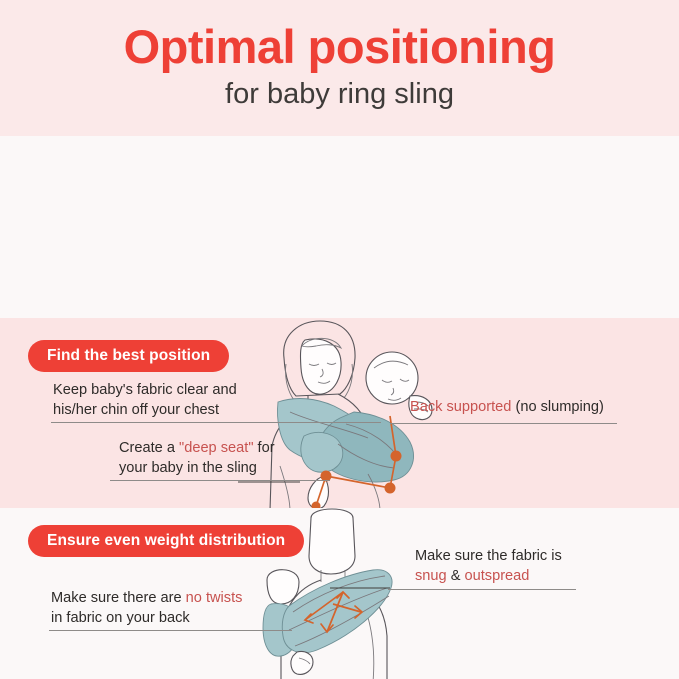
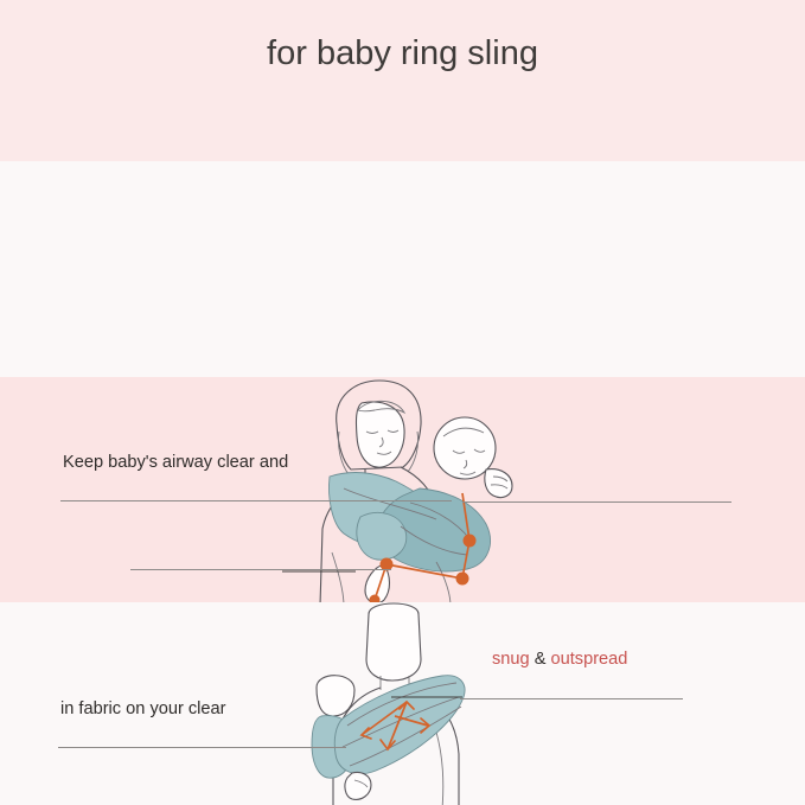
- Optimal positioning
  for baby ring sling
- Find the best position
- Keep baby's fabric clear and
+ Keep baby's airway clear and
- his/her chin off your chest
- Create a "deep seat" for
- your baby in the sling
- Back supported (no slumping)
- Ensure even weight distribution
- Make sure there are no twists
- in fabric on your back
+ in fabric on your clear
- Make sure the fabric is
  snug & outspread
